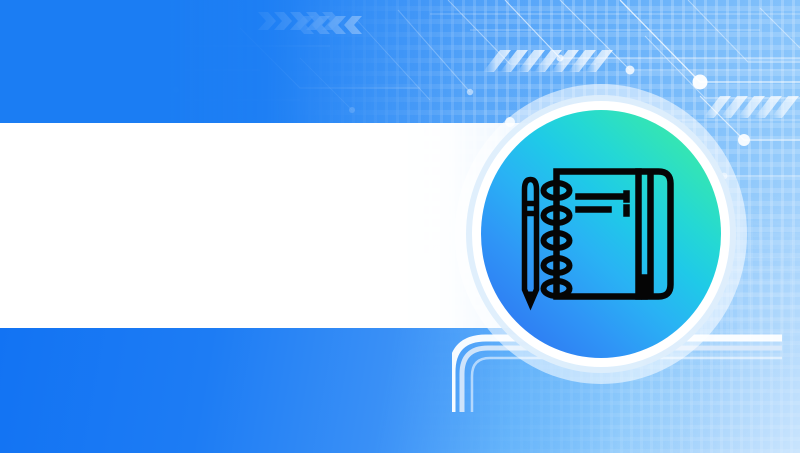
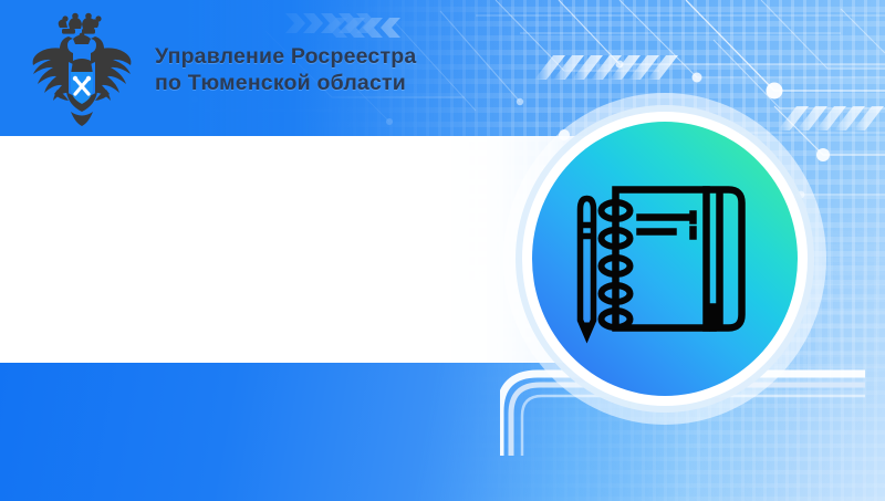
+ Управление Росреестра
+ по Тюменской области
